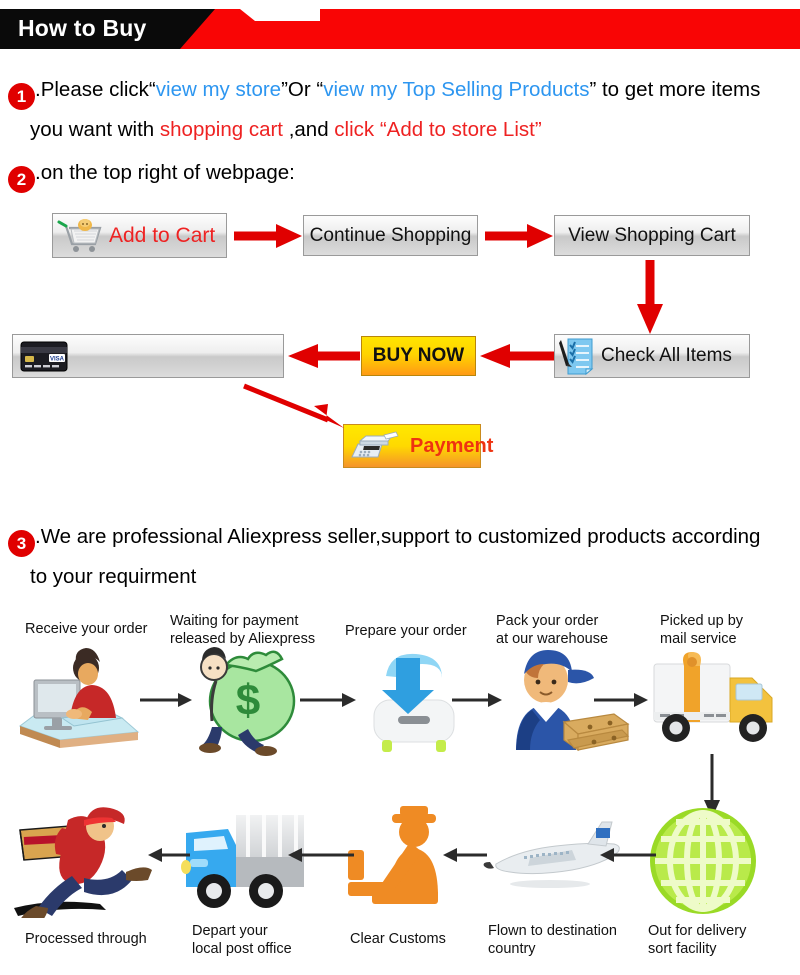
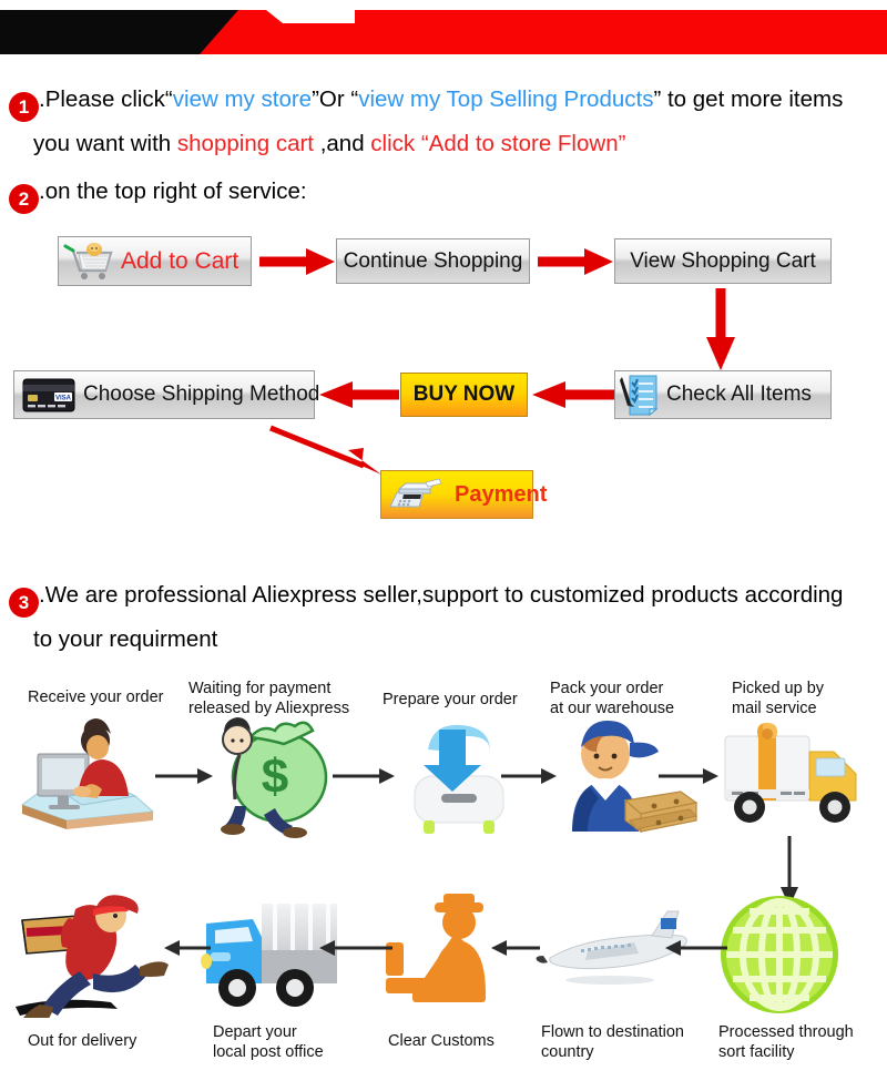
- How to Buy
  1 .Please click“view my store”Or “view my Top Selling Products” to get more items
- you want with shopping cart ,and click “Add to store List”
+ you want with shopping cart ,and click “Add to store Flown”
- 2 .on the top right of webpage:
+ 2 .on the top right of service:
  Add to Cart
  Continue Shopping
  View Shopping Cart
  Check All Items
  BUY NOW
+ Choose Shipping Method
  Payment
  3 .We are professional Aliexpress seller,support to customized products according
  to your requirment
  Receive your order
  Waiting for payment
  released by Aliexpress
  Prepare your order
  Pack your order
  at our warehouse
  Picked up by
  mail service
  $
- Processed through
+ Out for delivery
  Depart your
  local post office
  Clear Customs
  Flown to destination
  country
- Out for delivery
+ Processed through
  sort facility
